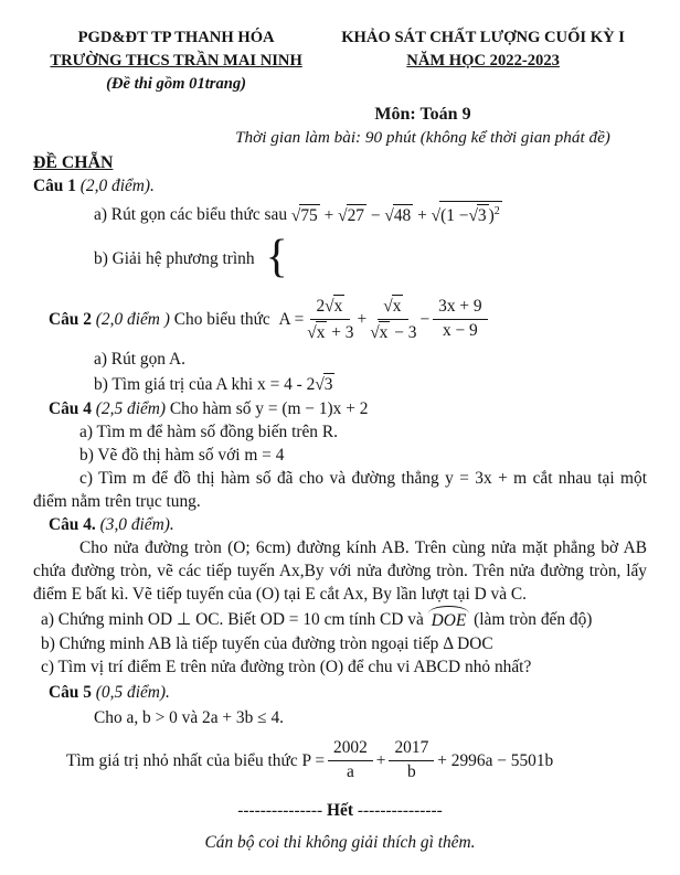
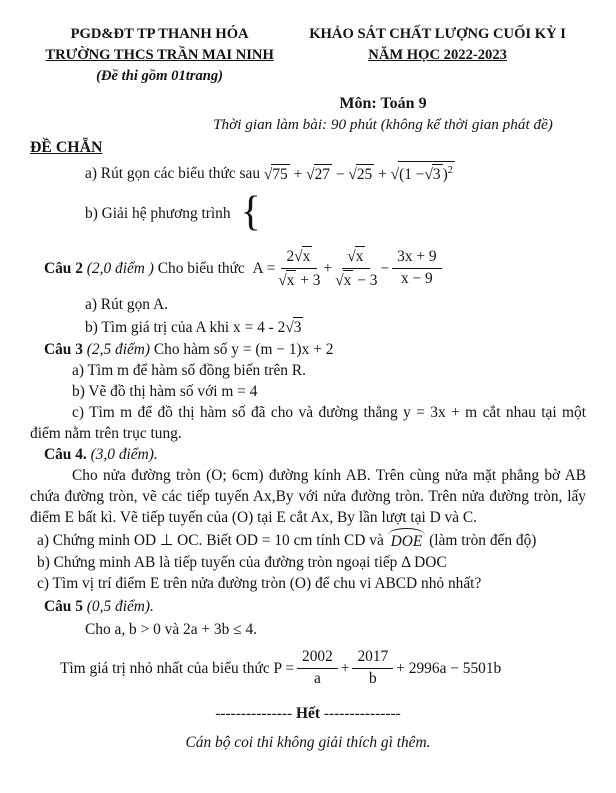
  PGD&ĐT TP THANH HÓA
  TRƯỜNG THCS TRẦN MAI NINH
  (Đề thi gồm 01trang)
  KHẢO SÁT CHẤT LƯỢNG CUỐI KỲ I
  NĂM HỌC 2022-2023
  Môn: Toán 9
  Thời gian làm bài: 90 phút (không kể thời gian phát đề)
  ĐỀ CHẴN
- Câu 1 (2,0 điểm).
  a) Rút gọn các biểu thức sau
- √75 + √27 − √48 + √(1 −√3)2
+ √75 + √27 − √25 + √(1 −√3)2
  b) Giải hệ phương trình
  {
  Câu 2
  (2,0 điểm )
  Cho biểu thức
  A =
  2√x
  √x + 3
  +
  √x
  √x − 3
  −
  3x + 9
  x − 9
  a) Rút gọn A.
  b) Tìm giá trị của A khi x = 4 - 2
  √3
- Câu 4 (2,5 điểm) Cho hàm số y = (m − 1)x + 2
+ Câu 3 (2,5 điểm) Cho hàm số y = (m − 1)x + 2
  a) Tìm m để hàm số đồng biến trên R.
  b) Vẽ đồ thị hàm số với m = 4
  c) Tìm m để đồ thị hàm số đã cho và đường thẳng y = 3x + m cắt nhau tại một điểm nằm trên trục tung.
  Câu 4. (3,0 điểm).
  Cho nửa đường tròn (O; 6cm) đường kính AB. Trên cùng nửa mặt phẳng bờ AB chứa đường tròn, vẽ các tiếp tuyến Ax,By với nửa đường tròn. Trên nửa đường tròn, lấy điểm E bất kì. Vẽ tiếp tuyến của (O) tại E cắt Ax, By lần lượt tại D và C.
  a) Chứng minh OD ⊥ OC. Biết OD = 10 cm tính CD và
  DOE
  (làm tròn đến độ)
  b) Chứng minh AB là tiếp tuyến của đường tròn ngoại tiếp Δ DOC
  c) Tìm vị trí điểm E trên nửa đường tròn (O) để chu vi ABCD nhỏ nhất?
  Câu 5 (0,5 điểm).
  Cho a, b > 0 và 2a + 3b ≤ 4.
  Tìm giá trị nhỏ nhất của biểu thức P =
  2002
  a
  +
  2017
  b
  + 2996a − 5501b
  --------------- Hết ---------------
  Cán bộ coi thi không giải thích gì thêm.
